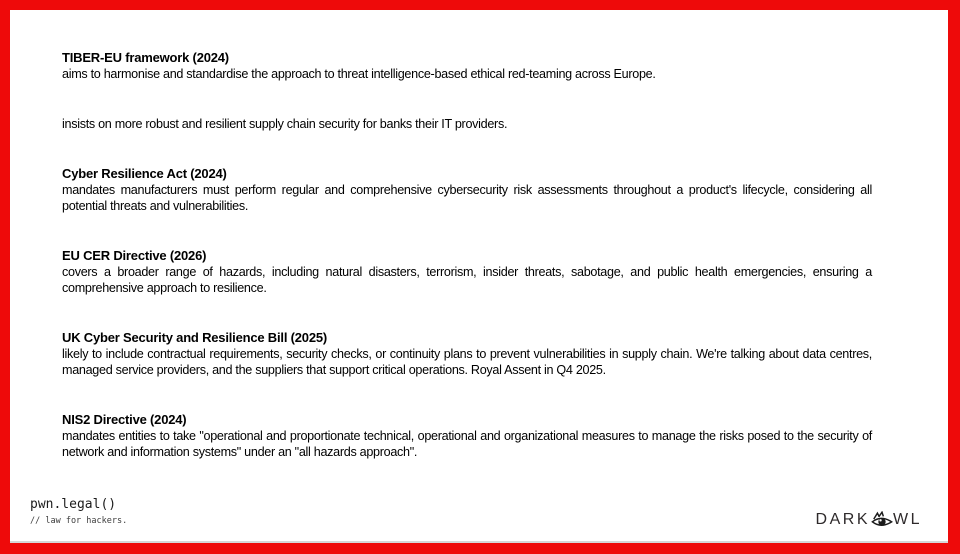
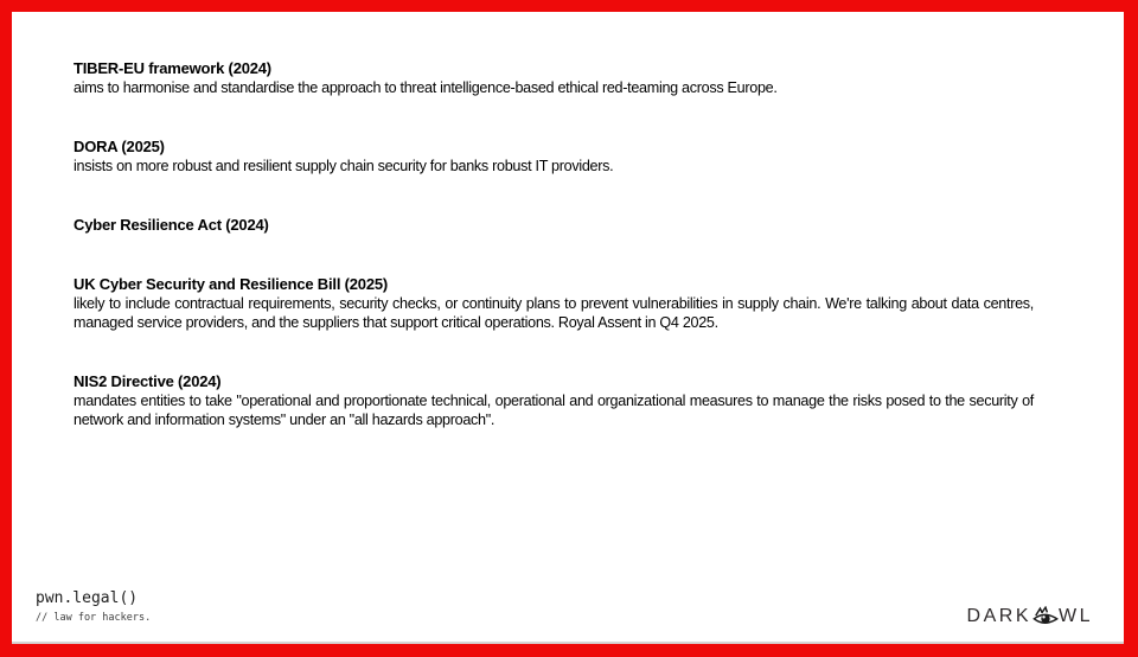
  TIBER-EU framework (2024)
  aims to harmonise and standardise the approach to threat intelligence-based ethical red-teaming across Europe.
+ DORA (2025)
- insists on more robust and resilient supply chain security for banks their IT providers.
+ insists on more robust and resilient supply chain security for banks robust IT providers.
  Cyber Resilience Act (2024)
- mandates manufacturers must perform regular and comprehensive cybersecurity risk assessments throughout a product's lifecycle, considering all potential threats and vulnerabilities.
- EU CER Directive (2026)
- covers a broader range of hazards, including natural disasters, terrorism, insider threats, sabotage, and public health emergencies, ensuring a comprehensive approach to resilience.
  UK Cyber Security and Resilience Bill (2025)
  likely to include contractual requirements, security checks, or continuity plans to prevent vulnerabilities in supply chain. We're talking about data centres, managed service providers, and the suppliers that support critical operations. Royal Assent in Q4 2025.
  NIS2 Directive (2024)
  mandates entities to take "operational and proportionate technical, operational and organizational measures to manage the risks posed to the security of network and information systems" under an "all hazards approach".
  pwn.legal()
  // law for hackers.
  DARK
  WL
